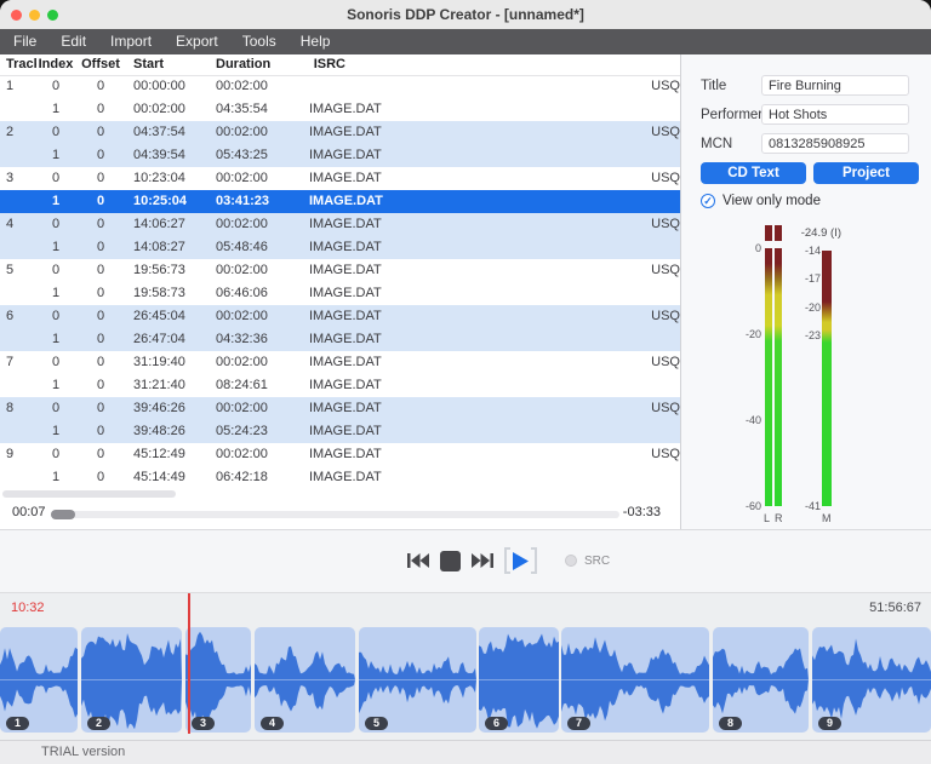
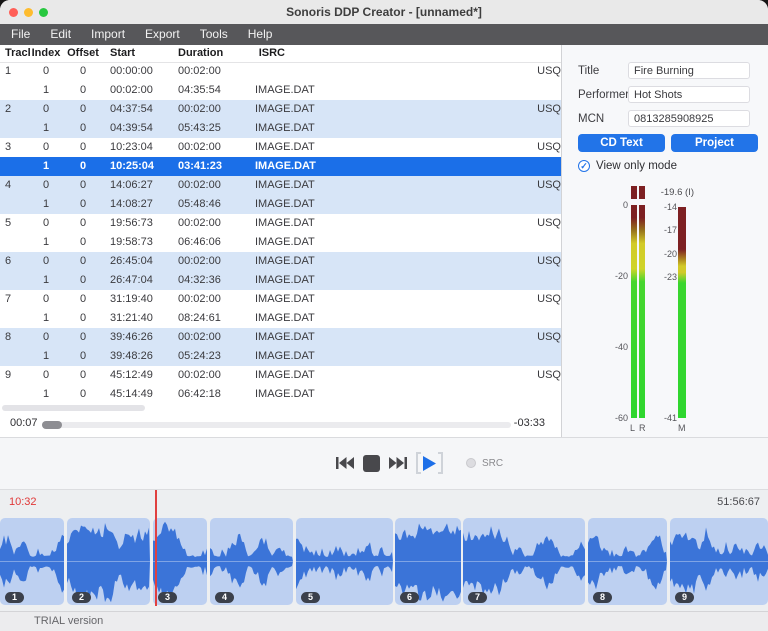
  Sonoris DDP Creator - [unnamed*]
  File
  Edit
  Import
  Export
  Tools
  Help
  Trac
  Index
  Offset
  Start
  Duration
  ISRC
  1
  0
  0
  00:00:00
  00:02:00
  USQ
  1
  0
  00:02:00
  04:35:54
  IMAGE.DAT
  2
  0
  0
  04:37:54
  00:02:00
  IMAGE.DAT
  USQ
  1
  0
  04:39:54
  05:43:25
  IMAGE.DAT
  3
  0
  0
  10:23:04
  00:02:00
  IMAGE.DAT
  USQ
  1
  0
  10:25:04
  03:41:23
  IMAGE.DAT
  4
  0
  0
  14:06:27
  00:02:00
  IMAGE.DAT
  USQ
  1
  0
  14:08:27
  05:48:46
  IMAGE.DAT
  5
  0
  0
  19:56:73
  00:02:00
  IMAGE.DAT
  USQ
  1
  0
  19:58:73
  06:46:06
  IMAGE.DAT
  6
  0
  0
  26:45:04
  00:02:00
  IMAGE.DAT
  USQ
  1
  0
  26:47:04
  04:32:36
  IMAGE.DAT
  7
  0
  0
  31:19:40
  00:02:00
  IMAGE.DAT
  USQ
  1
  0
  31:21:40
  08:24:61
  IMAGE.DAT
  8
  0
  0
  39:46:26
  00:02:00
  IMAGE.DAT
  USQ
  1
  0
  39:48:26
  05:24:23
  IMAGE.DAT
  9
  0
  0
  45:12:49
  00:02:00
  IMAGE.DAT
  USQ
  1
  0
  45:14:49
  06:42:18
  IMAGE.DAT
  00:07
  -03:33
  Title
  Fire Burning
  Performe
  Hot Shots
  MCN
  0813285908925
  CD Text
  Project
  ✓
  View only mode
- -24.9 (I)
+ -19.6 (I)
  L
  R
  M
  0
  -20
  -40
  -60
  -14
  -17
  -20
  -23
  -41
  SRC
  10:32
  51:56:67
  1
  2
  3
  4
  5
  6
  7
  8
  9
  TRIAL version
